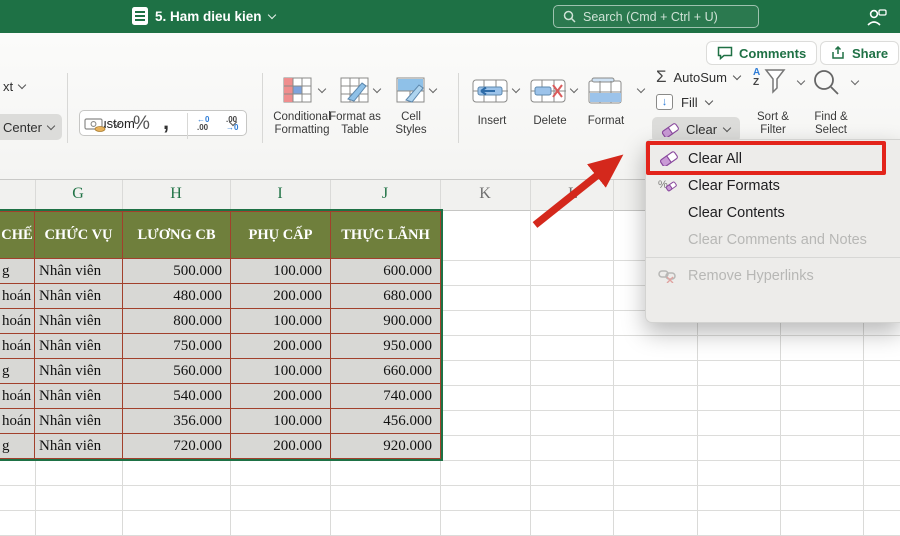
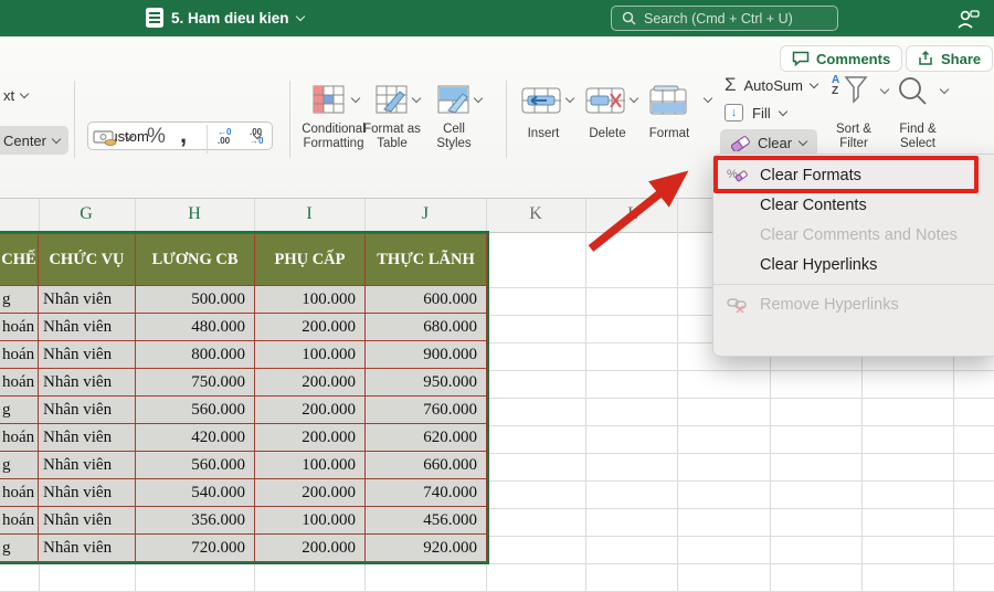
  5. Ham dieu kien
  Search (Cmd + Ctrl + U)
  Comments
  Share
  xt
  Center
  ustom
  %
  ,
  ←0
  .00
  .00
  →0
  Conditional Formatting
  Format as Table
  Cell Styles
  Insert
  Delete
  Format
  Σ
  AutoSum
  ↓
  Fill
  Clear
  A
  Z
  Sort & Filter
  Find & Select
  G
  H
  I
  J
  K
  CHẾ	CHỨC VỤ	LƯƠNG CB	PHỤ CẤP	THỰC LÃNH
  g	Nhân viên	500.000	100.000	600.000
  hoán	Nhân viên	480.000	200.000	680.000
  hoán	Nhân viên	800.000	100.000	900.000
  hoán	Nhân viên	750.000	200.000	950.000
+ g	Nhân viên	560.000	200.000	760.000
+ hoán	Nhân viên	420.000	200.000	620.000
  g	Nhân viên	560.000	100.000	660.000
  hoán	Nhân viên	540.000	200.000	740.000
  hoán	Nhân viên	356.000	100.000	456.000
  g	Nhân viên	720.000	200.000	920.000
- Clear All
  %
  Clear Formats
  Clear Contents
  Clear Comments and Notes
+ Clear Hyperlinks
  Remove Hyperlinks
